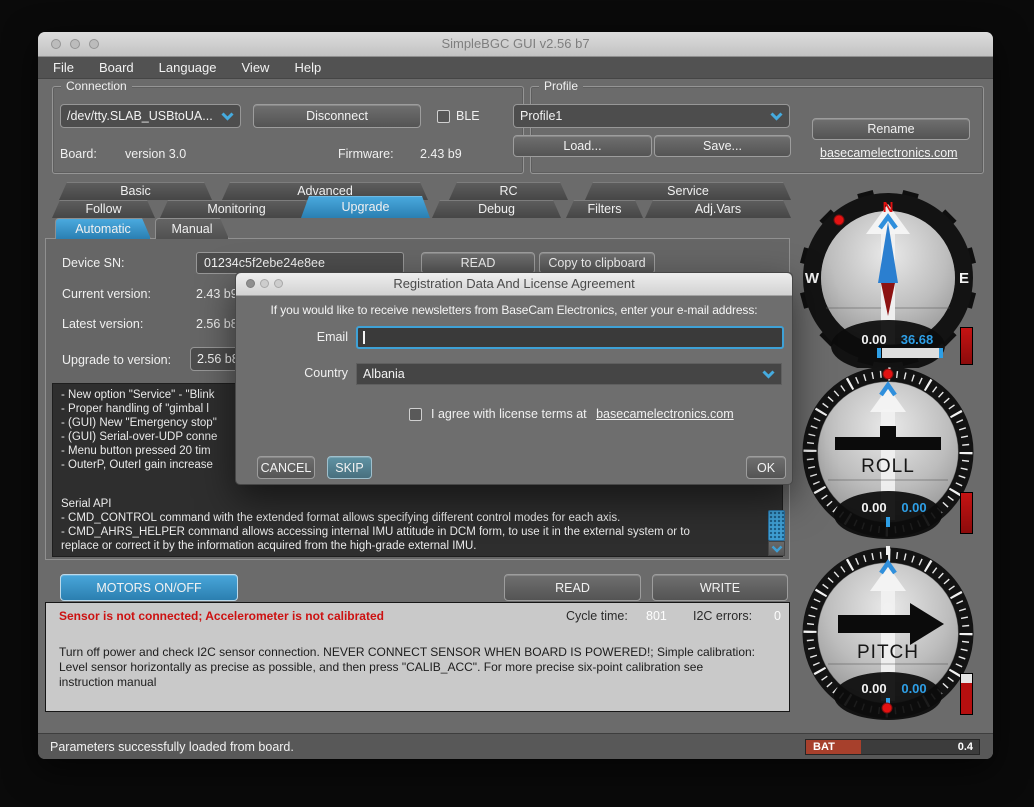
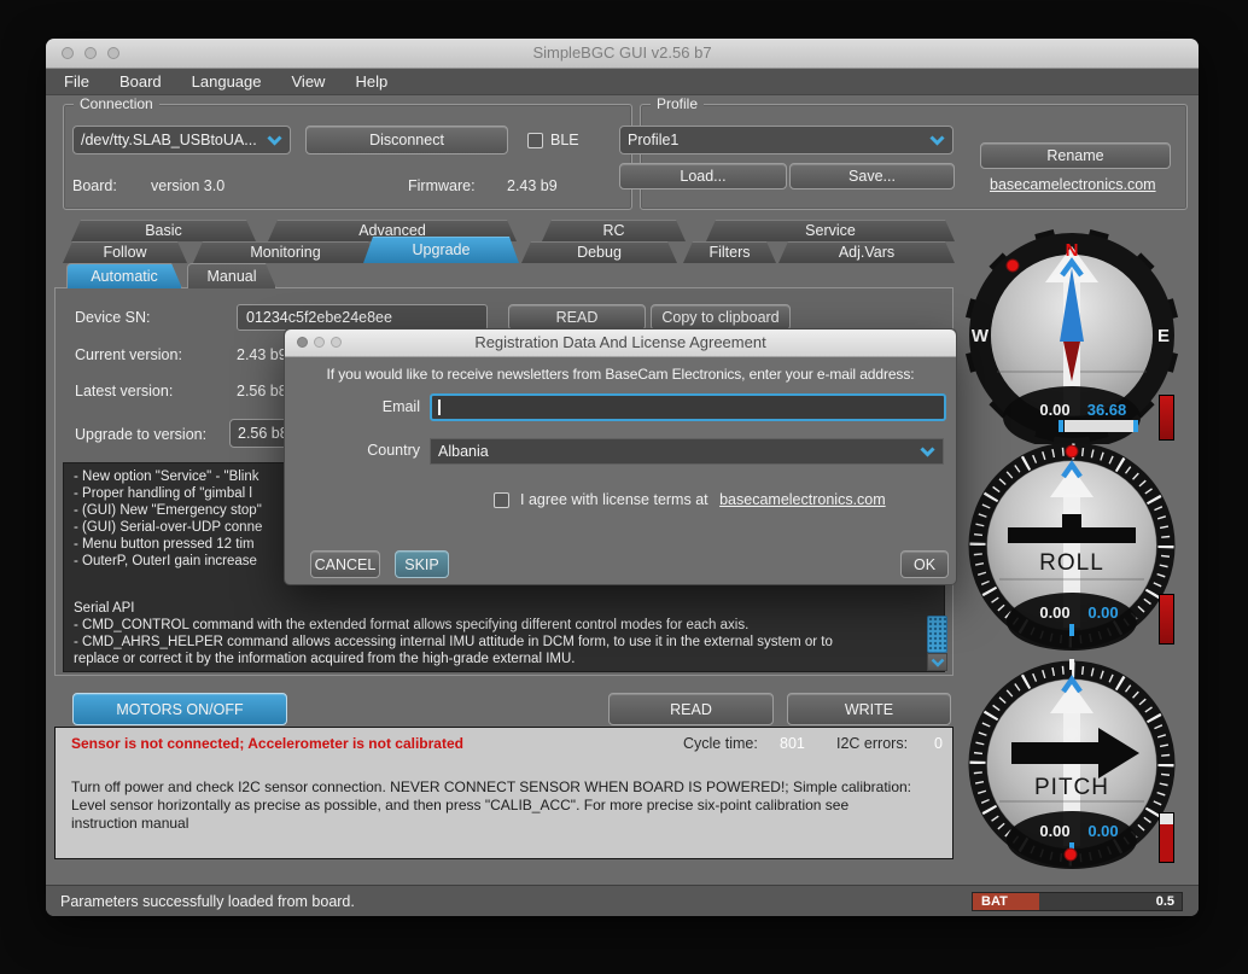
  SimpleBGC GUI v2.56 b7
  File
  Board
  Language
  View
  Help
  Connection
  /dev/tty.SLAB_USBtoUA...
  Disconnect
  BLE
  Board:
  version 3.0
  Firmware:
  2.43 b9
  Profile
  Profile1
  Load...
  Save...
  Rename
  basecamelectronics.com
  Basic
  Advanced
  RC
  Service
  Follow
  Monitoring
  Debug
  Filters
  Adj.Vars
  Upgrade
  Automatic
  Manual
  Device SN:
  01234c5f2ebe24e8ee
  READ
  Copy to clipboard
  Current version:
  2.43 b
  Latest version:
  2.56 b
  Upgrade to version:
  2.56 b
  - New option "Service" - "Blink
  - Proper handling of "gimbal l
  - (GUI) New "Emergency stop"
  - (GUI) Serial-over-UDP conne
- - Menu button pressed 20 tim
+ - Menu button pressed 12 tim
  - OuterP, OuterI gain increase
  Serial API
  - CMD_CONTROL command with the extended format allows specifying different control modes for each axis.
  - CMD_AHRS_HELPER command allows accessing internal IMU attitude in DCM form, to use it in the external system or to
  replace or correct it by the information acquired from the high-grade external IMU.
  MOTORS ON/OFF
  READ
  WRITE
  Sensor is not connected; Accelerometer is not calibrated
  Cycle time:
  801
  I2C errors:
  0
  Turn off power and check I2C sensor connection. NEVER CONNECT SENSOR WHEN BOARD IS POWERED!; Simple calibration: Level sensor horizontally as precise as possible, and then press "CALIB_ACC". For more precise six-point calibration see instruction manual
  Parameters successfully loaded from board.
  BAT
- 0.4
+ 0.5
  N
  W
  E
  0.00
  36.68
  ROLL
  0.00
  0.00
  PITCH
  0.00
  0.00
  Registration Data And License Agreement
  If you would like to receive newsletters from BaseCam Electronics, enter your e-mail address:
  Email
  Country
  Albania
  I agree with license terms at basecamelectronics.com
  CANCEL
  SKIP
  OK
